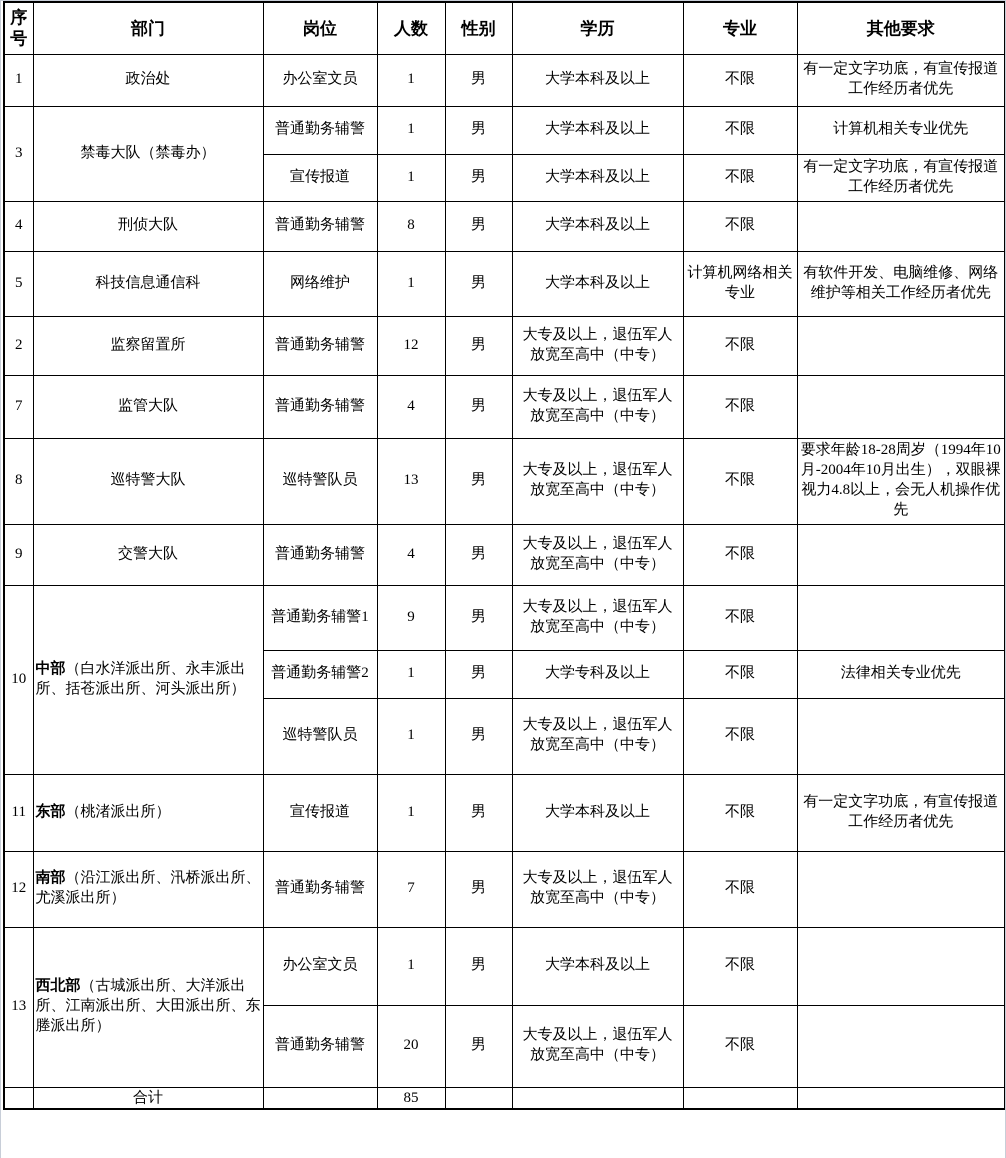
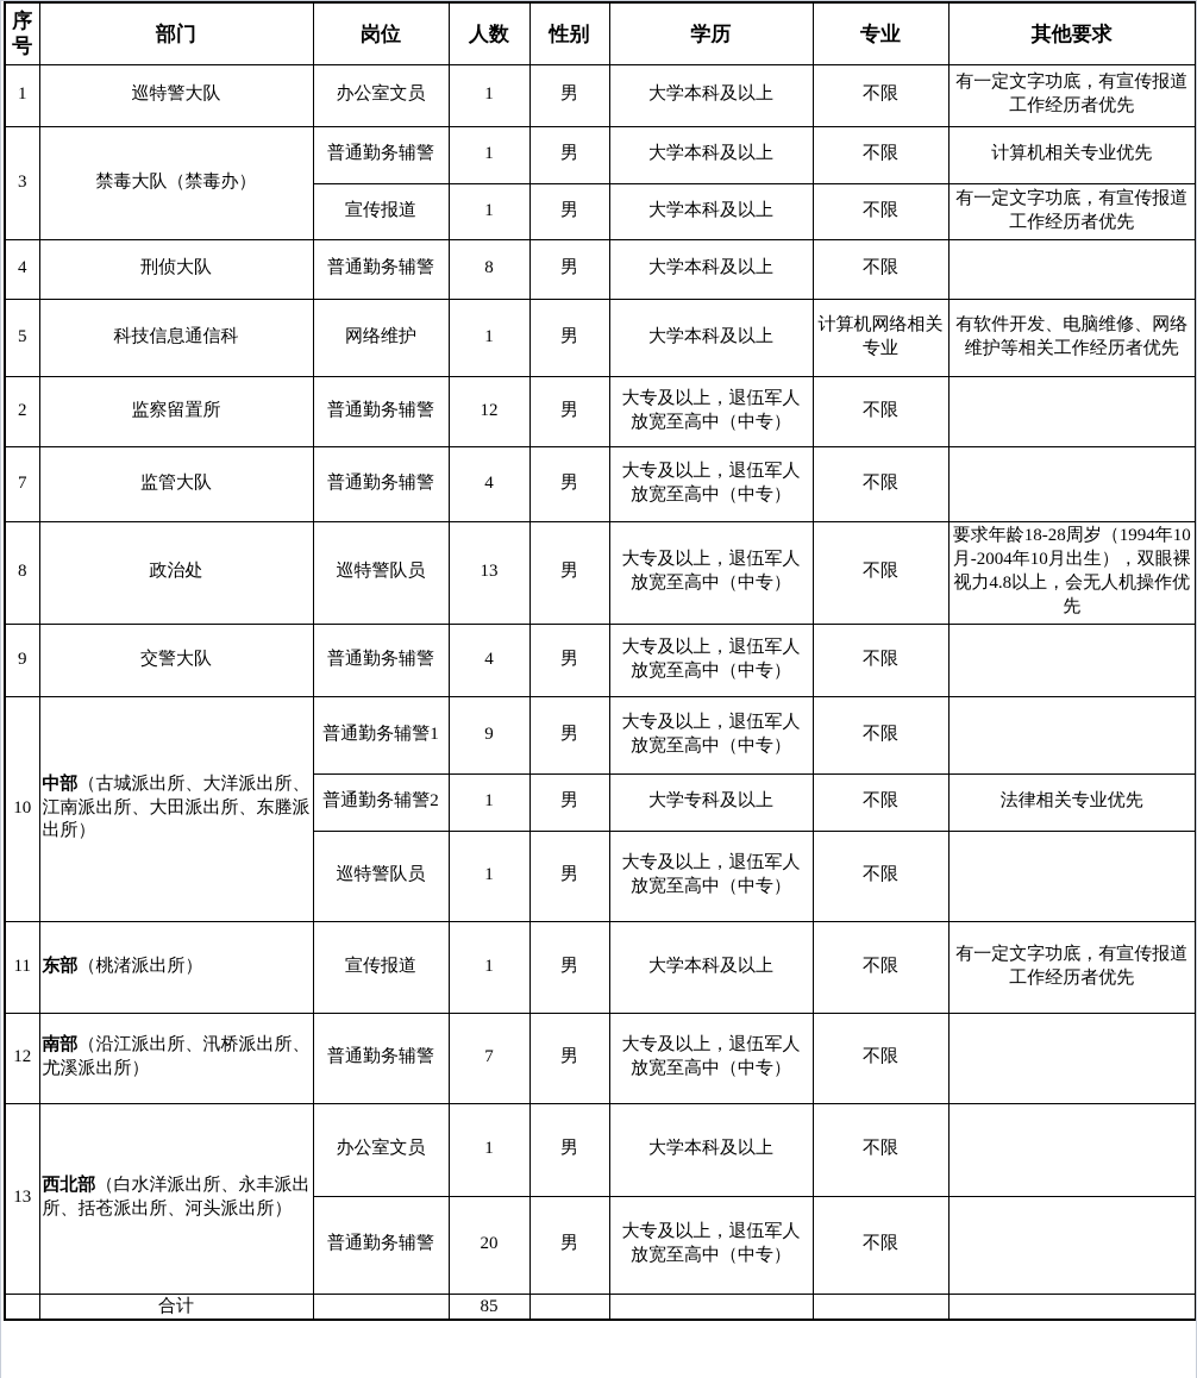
  序号	部门	岗位	人数	性别	学历	专业	其他要求
- 1	政治处	办公室文员	1	男	大学本科及以上	不限	有一定文字功底，有宣传报道工作经历者优先
+ 1	巡特警大队	办公室文员	1	男	大学本科及以上	不限	有一定文字功底，有宣传报道工作经历者优先
  3	禁毒大队（禁毒办）	普通勤务辅警	1	男	大学本科及以上	不限	计算机相关专业优先
  宣传报道	1	男	大学本科及以上	不限	有一定文字功底，有宣传报道工作经历者优先
  4	刑侦大队	普通勤务辅警	8	男	大学本科及以上	不限
  5	科技信息通信科	网络维护	1	男	大学本科及以上	计算机网络相关专业	有软件开发、电脑维修、网络维护等相关工作经历者优先
  2	监察留置所	普通勤务辅警	12	男	大专及以上，退伍军人放宽至高中（中专）	不限
  7	监管大队	普通勤务辅警	4	男	大专及以上，退伍军人放宽至高中（中专）	不限
- 8	巡特警大队	巡特警队员	13	男	大专及以上，退伍军人放宽至高中（中专）	不限	要求年龄18-28周岁（1994年10月-2004年10月出生），双眼裸视力4.8以上，会无人机操作优先
+ 8	政治处	巡特警队员	13	男	大专及以上，退伍军人放宽至高中（中专）	不限	要求年龄18-28周岁（1994年10月-2004年10月出生），双眼裸视力4.8以上，会无人机操作优先
  9	交警大队	普通勤务辅警	4	男	大专及以上，退伍军人放宽至高中（中专）	不限
- 10	中部（白水洋派出所、永丰派出所、括苍派出所、河头派出所）	普通勤务辅警1	9	男	大专及以上，退伍军人放宽至高中（中专）	不限
+ 10	中部（古城派出所、大洋派出所、江南派出所、大田派出所、东塍派出所）	普通勤务辅警1	9	男	大专及以上，退伍军人放宽至高中（中专）	不限
  普通勤务辅警2	1	男	大学专科及以上	不限	法律相关专业优先
  巡特警队员	1	男	大专及以上，退伍军人放宽至高中（中专）	不限
  11	东部（桃渚派出所）	宣传报道	1	男	大学本科及以上	不限	有一定文字功底，有宣传报道工作经历者优先
  12	南部（沿江派出所、汛桥派出所、尤溪派出所）	普通勤务辅警	7	男	大专及以上，退伍军人放宽至高中（中专）	不限
- 13	西北部（古城派出所、大洋派出所、江南派出所、大田派出所、东塍派出所）	办公室文员	1	男	大学本科及以上	不限
+ 13	西北部（白水洋派出所、永丰派出所、括苍派出所、河头派出所）	办公室文员	1	男	大学本科及以上	不限
  普通勤务辅警	20	男	大专及以上，退伍军人放宽至高中（中专）	不限
  	合计		85
